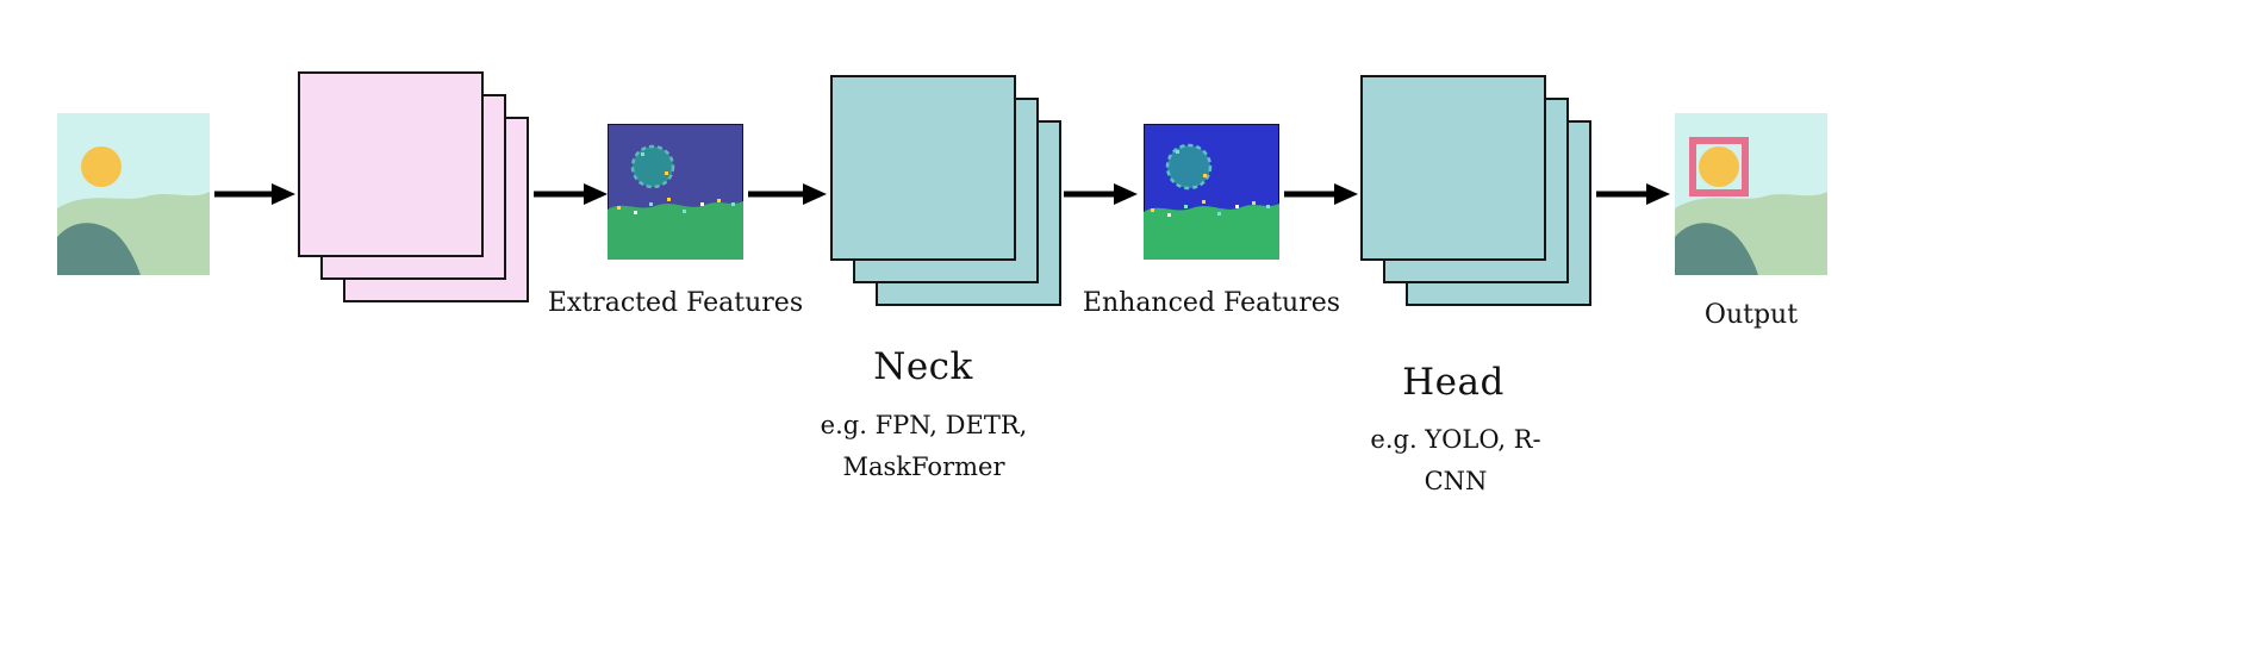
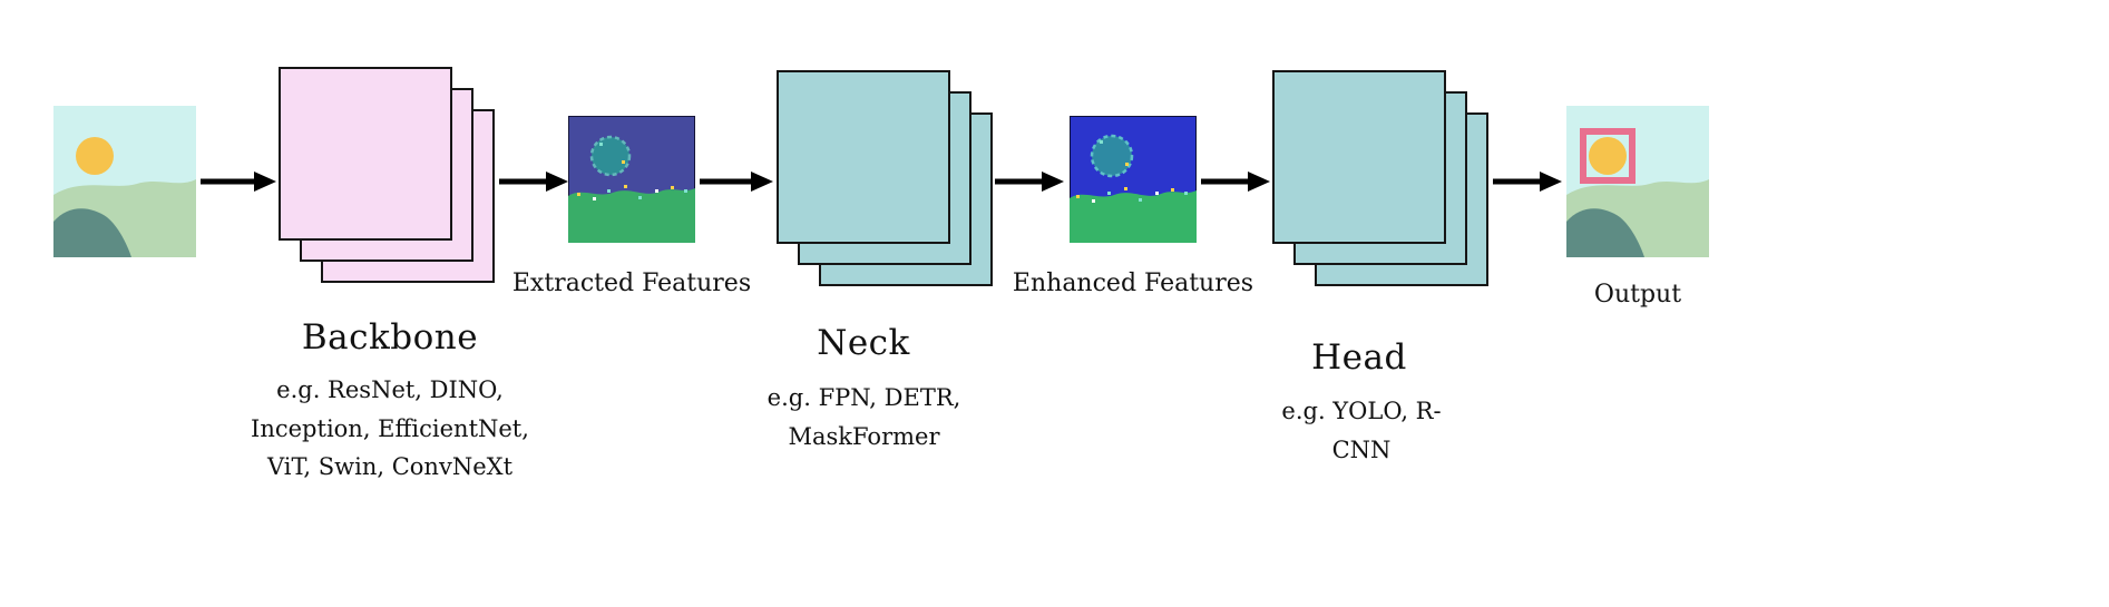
+ Backbone
+ e.g. ResNet, DINO, Inception, EfficientNet, ViT, Swin, ConvNeXt
  Extracted Features
  Neck
  e.g. FPN, DETR, MaskFormer
  Enhanced Features
  Head
  e.g. YOLO, R-CNN
  Output
